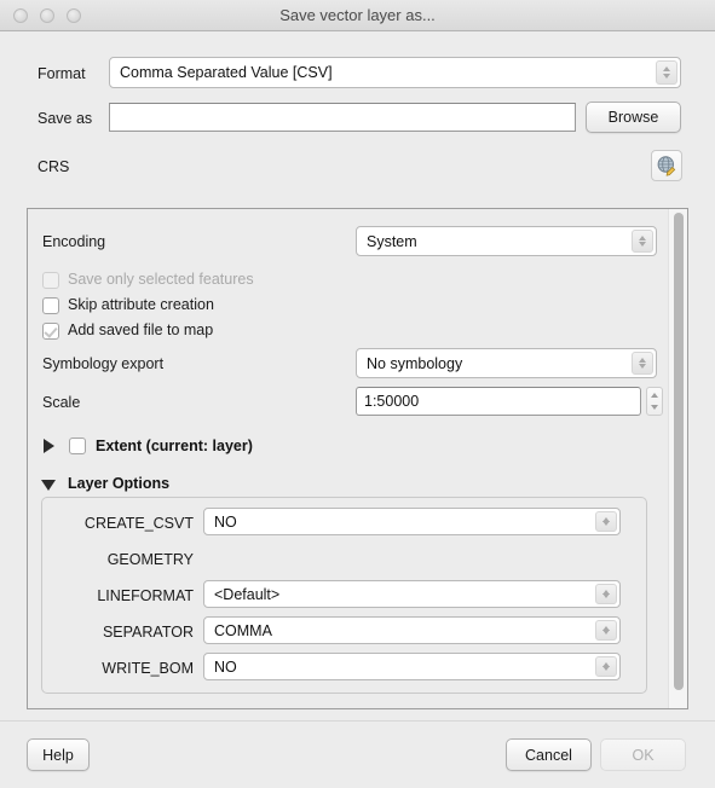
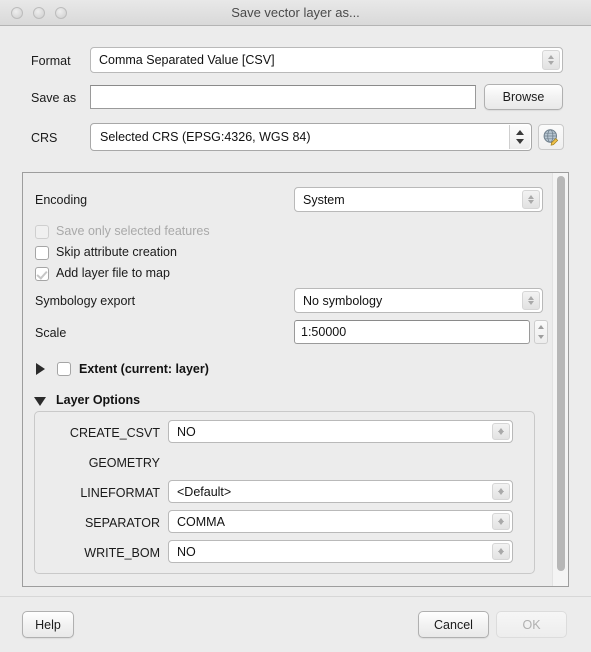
  Save vector layer as...
  Format
  Comma Separated Value [CSV]
  Save as
  Browse
  CRS
+ Selected CRS (EPSG:4326, WGS 84)
  Encoding
  System
  Save only selected features
  Skip attribute creation
- Add saved file to map
+ Add layer file to map
  Symbology export
  No symbology
  Scale
  1:50000
  Extent (current: layer)
  Layer Options
  CREATE_CSVT
  NO
  GEOMETRY
  LINEFORMAT
  <Default>
  SEPARATOR
  COMMA
  WRITE_BOM
  NO
  Help
  Cancel
  OK
